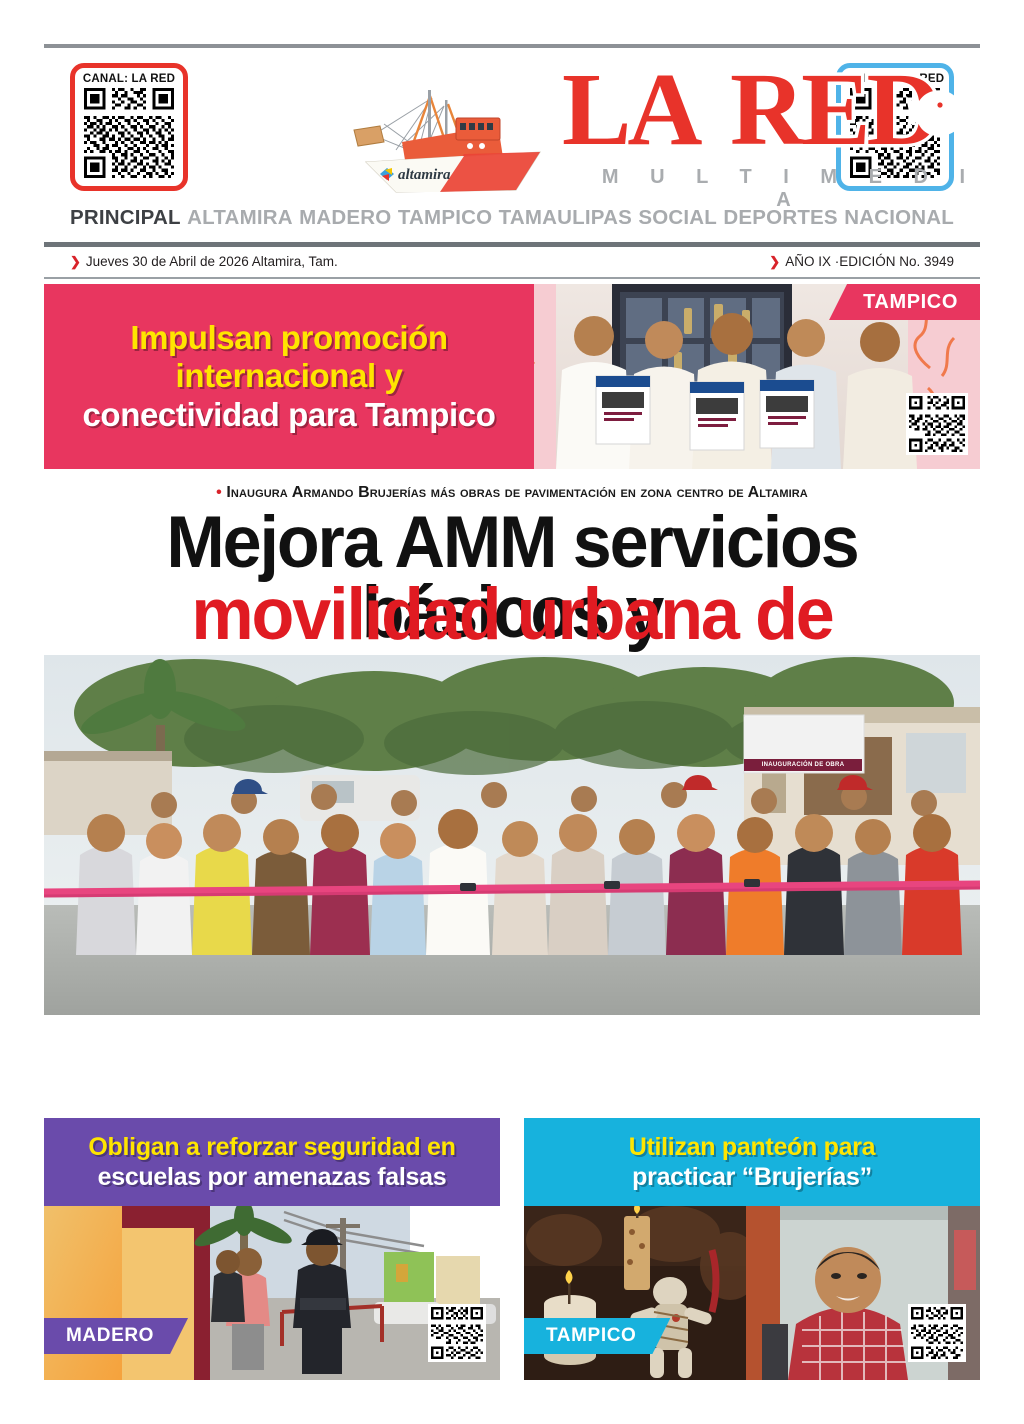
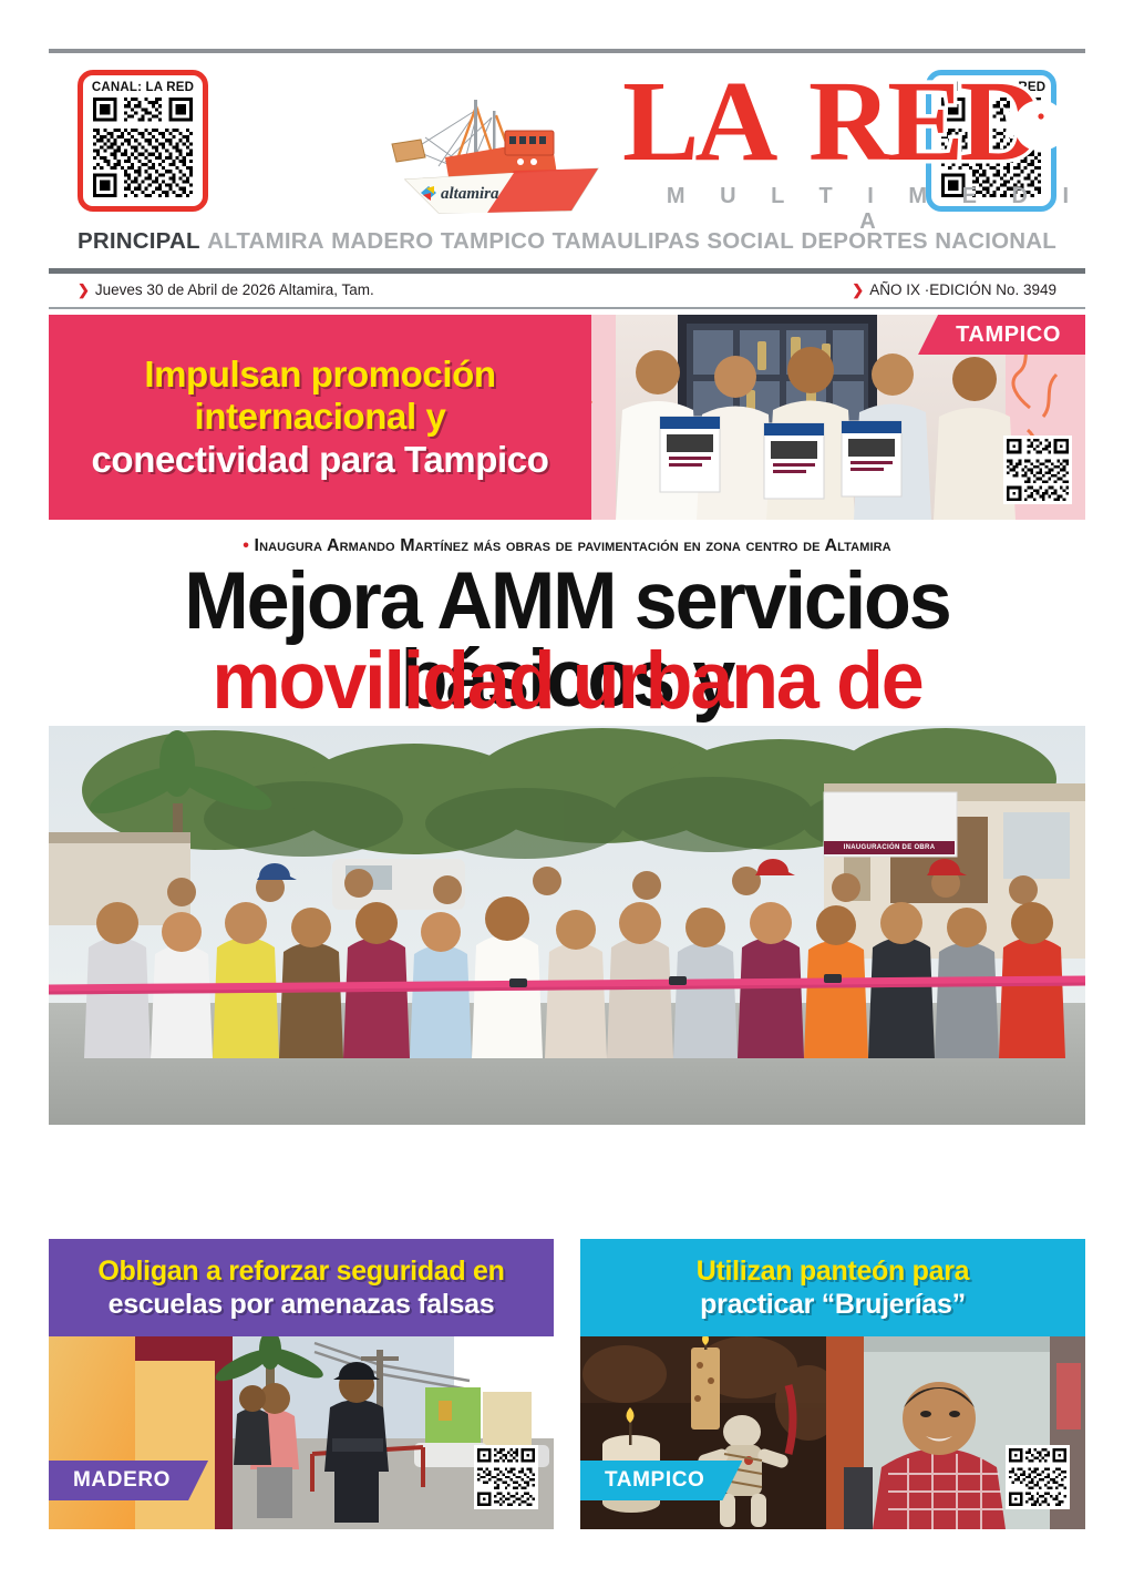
  CANAL: LA RED
  altamira
  LA
  RED
  M U L T I M E D I A
  PORTAL: LA RED
  PRINCIPAL
  ALTAMIRA
  MADERO
  TAMPICO
  TAMAULIPAS
  SOCIAL
  DEPORTES
  NACIONAL
  ❯ Jueves 30 de Abril de 2026 Altamira, Tam.
  ❯ AÑO IX ·EDICIÓN No. 3949
  Impulsan promoción
  internacional y
  conectividad para Tampico
  TAMPICO
- • Inaugura Armando Brujerías más obras de pavimentación en zona centro de Altamira
+ • Inaugura Armando Martínez más obras de pavimentación en zona centro de Altamira
  Mejora AMM servicios básicos y
  Obligan a reforzar seguridad en
  escuelas por amenazas falsas
  MADERO
  Utilizan panteón para
  practicar “Brujerías”
  TAMPICO
